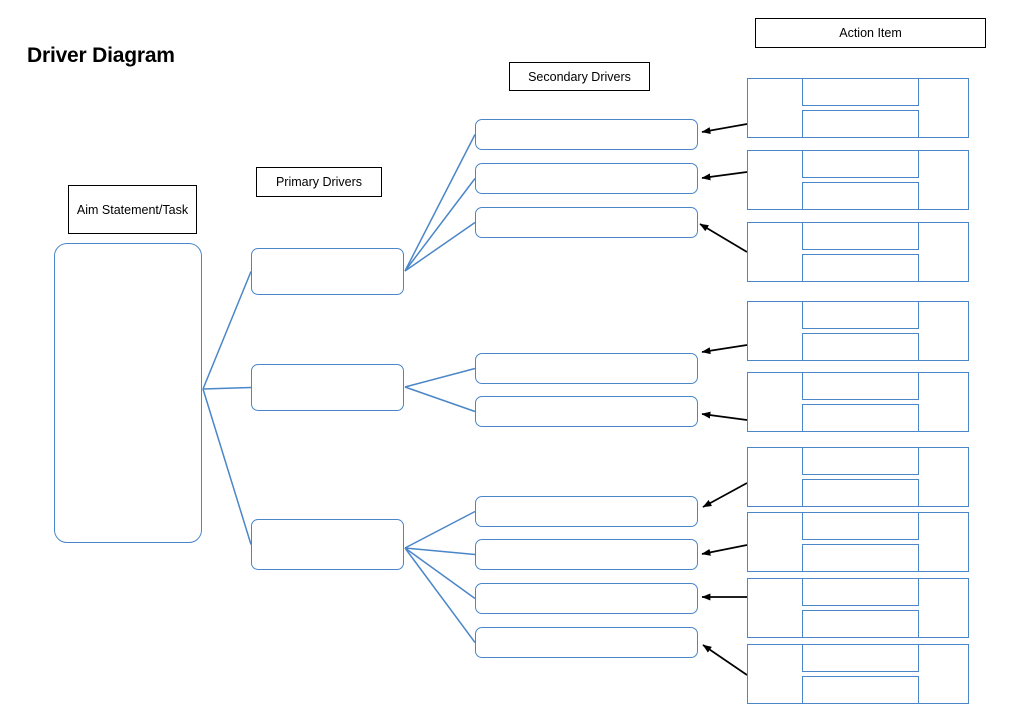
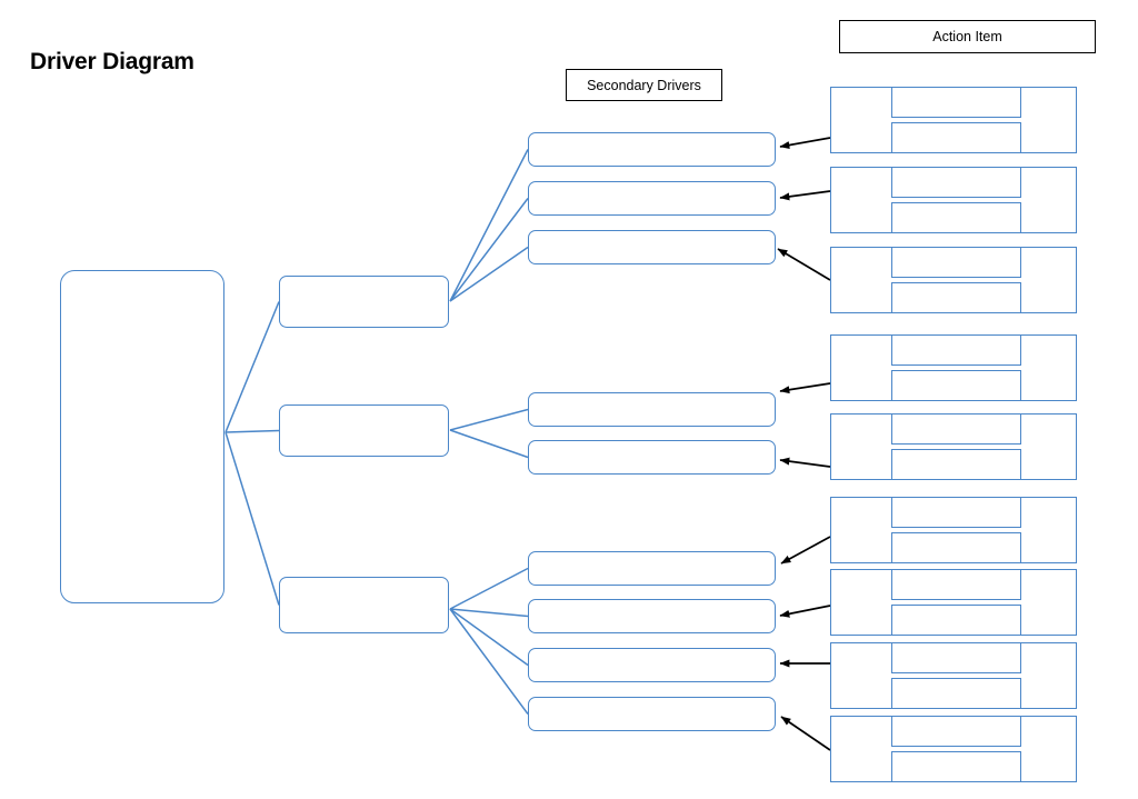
  Driver Diagram
- Aim Statement/
- Task
- Primary Drivers
  Secondary Drivers
  Action Item
